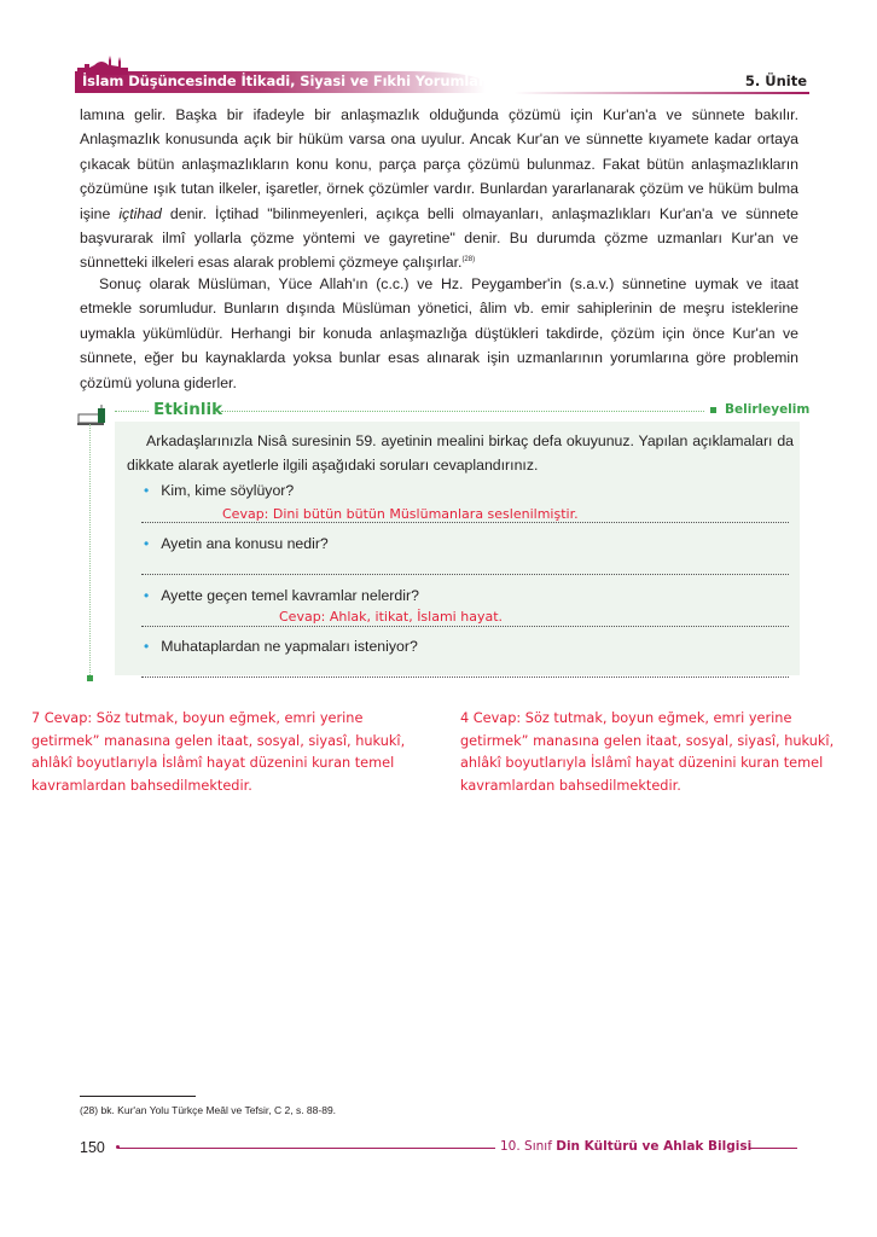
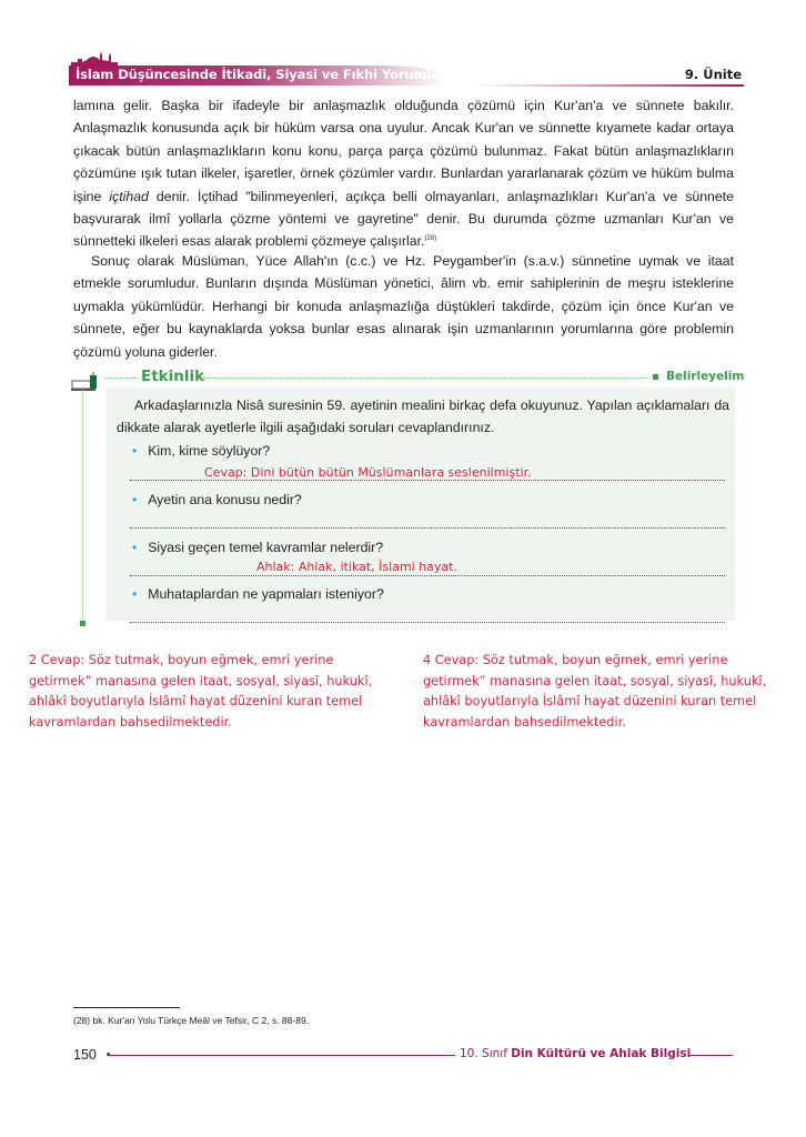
  İslam Düşüncesinde İtikadi, Siyasi ve Fıkhi Yorumlar
- 5. Ünite
+ 9. Ünite
  lamına gelir. Başka bir ifadeyle bir anlaşmazlık olduğunda çözümü için Kur'an'a ve sünnete bakılır. Anlaşmazlık konusunda açık bir hüküm varsa ona uyulur. Ancak Kur'an ve sünnette kıyamete kadar ortaya çıkacak bütün anlaşmazlıkların konu konu, parça parça çözümü bulunmaz. Fakat bütün anlaşmazlıkların çözümüne ışık tutan ilkeler, işaretler, örnek çözümler vardır. Bunlardan yararlanarak çözüm ve hüküm bulma işine içtihad denir. İçtihad "bilinmeyenleri, açıkça belli olmayanları, anlaşmazlıkları Kur'an'a ve sünnete başvurarak ilmî yollarla çözme yöntemi ve gayretine" denir. Bu durumda çözme uzmanları Kur'an ve sünnetteki ilkeleri esas alarak problemi çözmeye çalışırlar.
  Sonuç olarak Müslüman, Yüce Allah'ın (c.c.) ve Hz. Peygamber'in (s.a.v.) sünnetine uymak ve itaat etmekle sorumludur. Bunların dışında Müslüman yönetici, âlim vb. emir sahiplerinin de meşru isteklerine uymakla yükümlüdür. Herhangi bir konuda anlaşmazlığa düştükleri takdirde, çözüm için önce Kur'an ve sünnete, eğer bu kaynaklarda yoksa bunlar esas alınarak işin uzmanlarının yorumlarına göre problemin çözümü yoluna giderler.
  Etkinlik
  Belirleyelim
  Arkadaşlarınızla Nisâ suresinin 59. ayetinin mealini birkaç defa okuyunuz. Yapılan açıklamaları da dikkate alarak ayetlerle ilgili aşağıdaki soruları cevaplandırınız.
  • Kim, kime söylüyor?
  Cevap: Dini bütün bütün Müslümanlara seslenilmiştir.
  • Ayetin ana konusu nedir?
- • Ayette geçen temel kavramlar nelerdir?
+ • Siyasi geçen temel kavramlar nelerdir?
- Cevap: Ahlak, itikat, İslami hayat.
+ Ahlak: Ahlak, itikat, İslami hayat.
  • Muhataplardan ne yapmaları isteniyor?
- 7 Cevap: Söz tutmak, boyun eğmek, emri yerine getirmek” manasına gelen itaat, sosyal, siyasî, hukukî, ahlâkî boyutlarıyla İslâmî hayat düzenini kuran temel kavramlardan bahsedilmektedir.
+ 2 Cevap: Söz tutmak, boyun eğmek, emri yerine getirmek” manasına gelen itaat, sosyal, siyasî, hukukî, ahlâkî boyutlarıyla İslâmî hayat düzenini kuran temel kavramlardan bahsedilmektedir.
  4 Cevap: Söz tutmak, boyun eğmek, emri yerine getirmek” manasına gelen itaat, sosyal, siyasî, hukukî, ahlâkî boyutlarıyla İslâmî hayat düzenini kuran temel kavramlardan bahsedilmektedir.
  (28) bk. Kur'an Yolu Türkçe Meâl ve Tefsir, C 2, s. 88-89.
  150
  10. Sınıf Din Kültürü ve Ahlak Bilgisi
